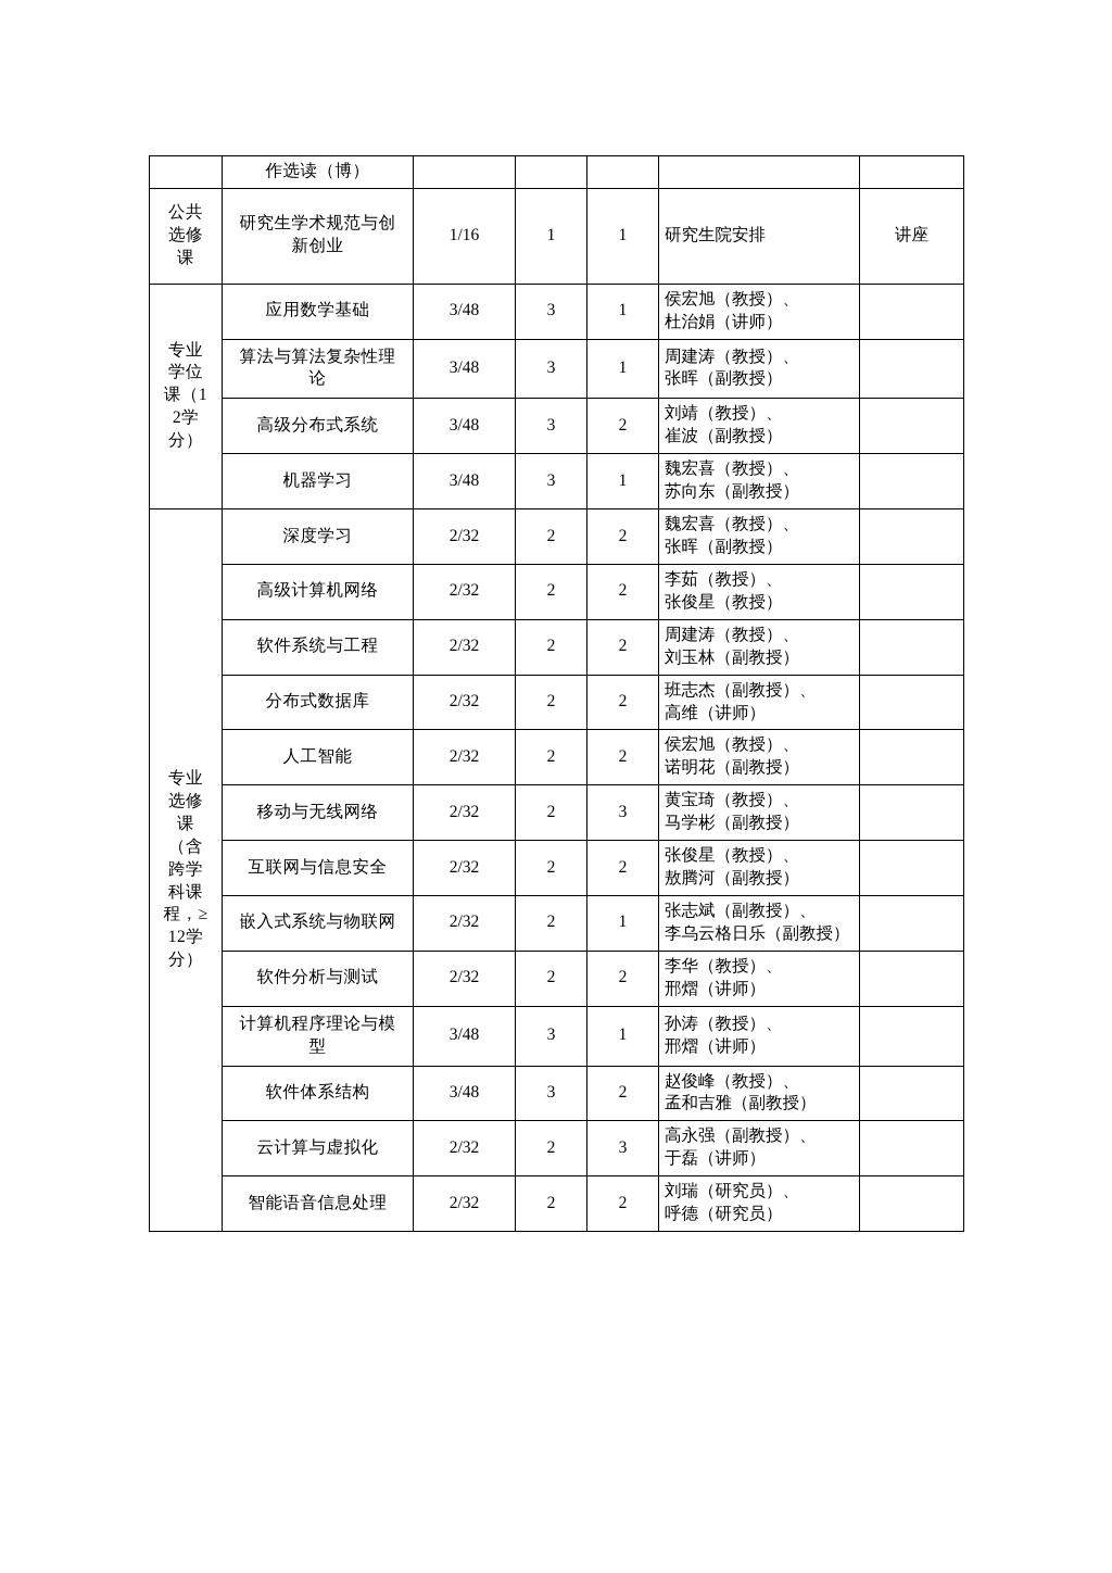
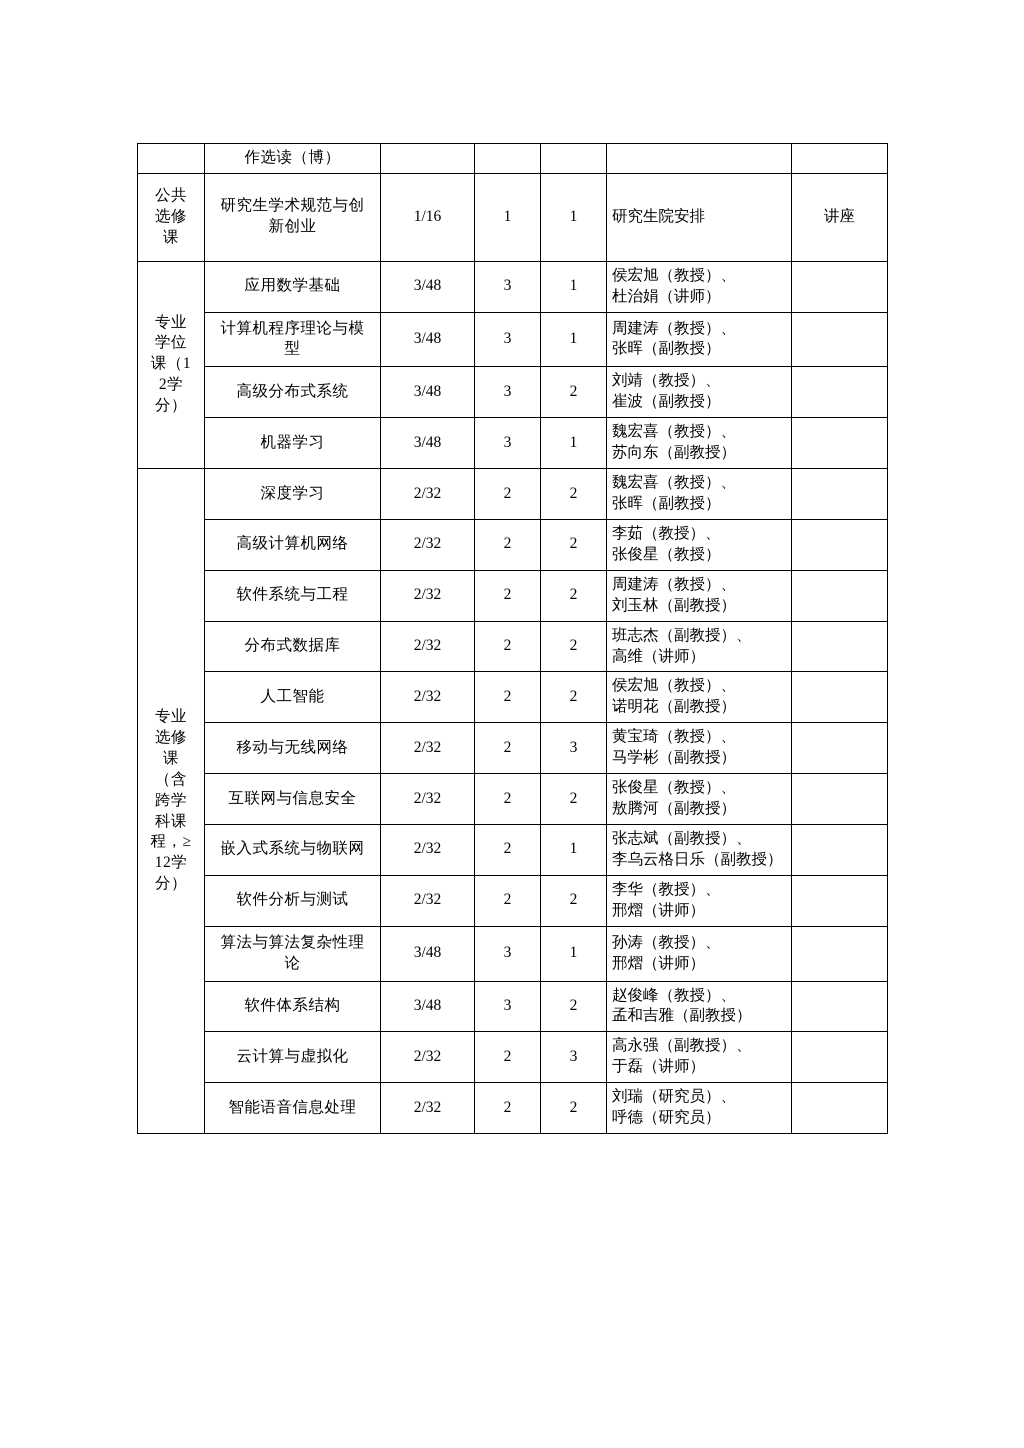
  	作选读（博）
  公共选修课	研究生学术规范与创新创业	1/16	1	1	研究生院安排	讲座
  专业学位课（12学分）	应用数学基础	3/48	3	1	侯宏旭（教授）、 杜治娟（讲师）
- 算法与算法复杂性理论	3/48	3	1	周建涛（教授）、 张晖（副教授）
+ 计算机程序理论与模型	3/48	3	1	周建涛（教授）、 张晖（副教授）
  高级分布式系统	3/48	3	2	刘靖（教授）、 崔波（副教授）
  机器学习	3/48	3	1	魏宏喜（教授）、 苏向东（副教授）
  专业选修课（含跨学科课程，≥12学分）	深度学习	2/32	2	2	魏宏喜（教授）、 张晖（副教授）
  高级计算机网络	2/32	2	2	李茹（教授）、 张俊星（教授）
  软件系统与工程	2/32	2	2	周建涛（教授）、 刘玉林（副教授）
  分布式数据库	2/32	2	2	班志杰（副教授）、 高维（讲师）
  人工智能	2/32	2	2	侯宏旭（教授）、 诺明花（副教授）
  移动与无线网络	2/32	2	3	黄宝琦（教授）、 马学彬（副教授）
  互联网与信息安全	2/32	2	2	张俊星（教授）、 敖腾河（副教授）
  嵌入式系统与物联网	2/32	2	1	张志斌（副教授）、 李乌云格日乐（副教授）
  软件分析与测试	2/32	2	2	李华（教授）、 邢熠（讲师）
- 计算机程序理论与模型	3/48	3	1	孙涛（教授）、 邢熠（讲师）
+ 算法与算法复杂性理论	3/48	3	1	孙涛（教授）、 邢熠（讲师）
  软件体系结构	3/48	3	2	赵俊峰（教授）、 孟和吉雅（副教授）
  云计算与虚拟化	2/32	2	3	高永强（副教授）、 于磊（讲师）
  智能语音信息处理	2/32	2	2	刘瑞（研究员）、 呼德（研究员）
